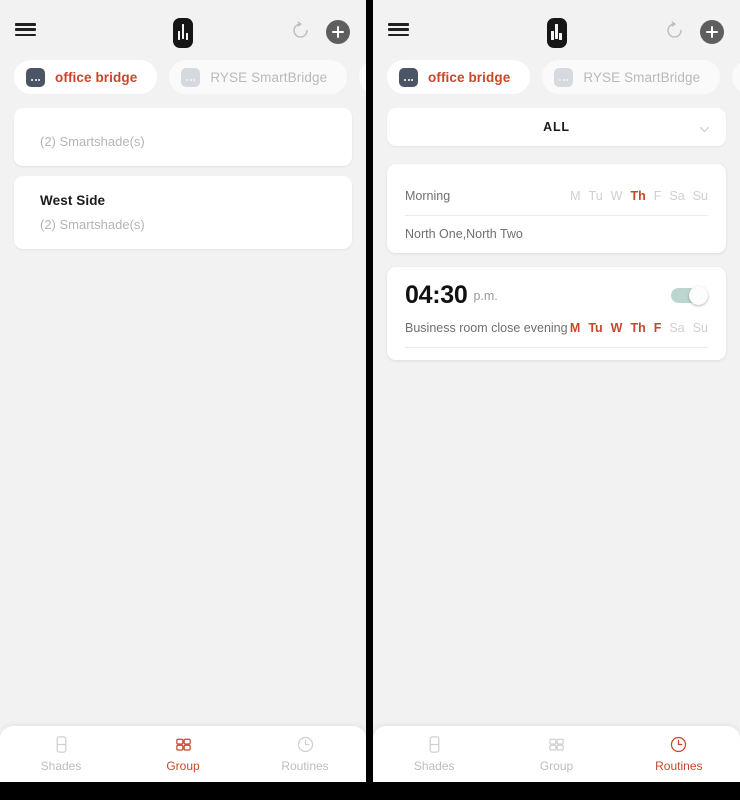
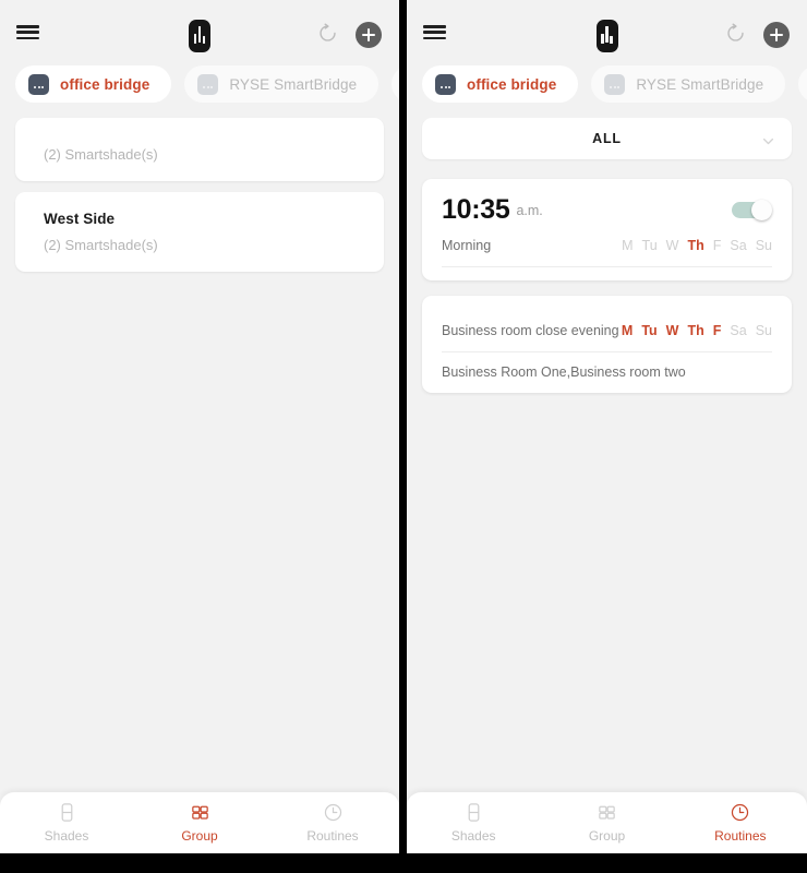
  office bridge
  RYSE SmartBridge
  (2) Smartshade(s)
  West Side
  (2) Smartshade(s)
  Shades
  Group
  Routines
  office bridge
  RYSE SmartBridge
  ALL
+ 10:35
+ a.m.
  Morning
  M
  Tu
  W
  Th
  F
  Sa
  Su
- North One,North Two
- 04:30
- p.m.
  Business room close evening
  M
  Tu
  W
  Th
  F
  Sa
  Su
+ Business Room One,Business room two
  Shades
  Group
  Routines
